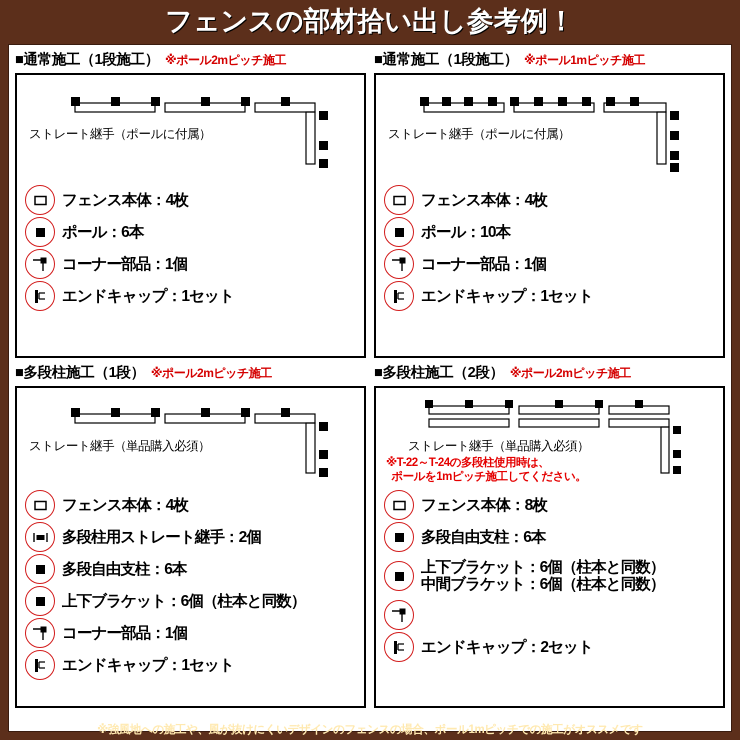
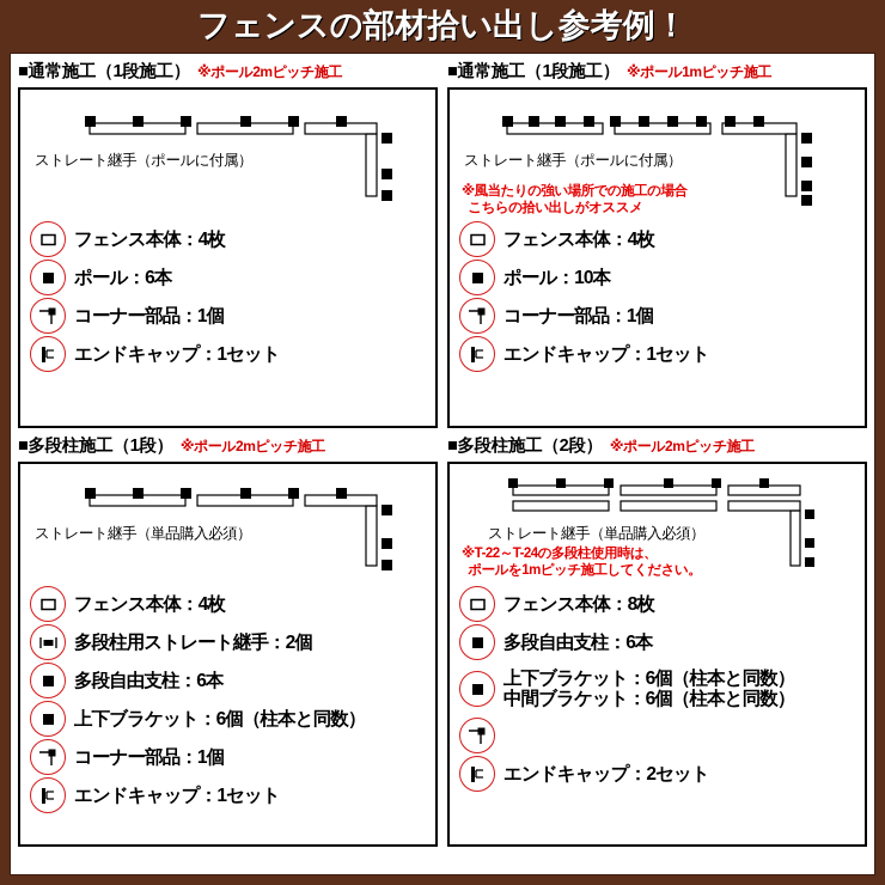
  フェンスの部材拾い出し参考例！
  ■通常施工（1段施工）
  ※ポール2mピッチ施工
  ストレート継手（ポールに付属）
  フェンス本体：4枚
  ポール：6本
  コーナー部品：1個
  エンドキャップ：1セット
  ■通常施工（1段施工）
  ※ポール1mピッチ施工
  ストレート継手（ポールに付属）
+ ※風当たりの強い場所での施工の場合
+ こちらの拾い出しがオススメ
  フェンス本体：4枚
  ポール：10本
  コーナー部品：1個
  エンドキャップ：1セット
  ■多段柱施工（1段）
  ※ポール2mピッチ施工
  ストレート継手（単品購入必須）
  フェンス本体：4枚
  多段柱用ストレート継手：2個
  多段自由支柱：6本
  上下ブラケット：6個（柱本と同数）
  コーナー部品：1個
  エンドキャップ：1セット
  ■多段柱施工（2段）
  ※ポール2mピッチ施工
  ストレート継手（単品購入必須）
  ※T-22～T-24の多段柱使用時は、
  ポールを1mピッチ施工してください。
  フェンス本体：8枚
  多段自由支柱：6本
  上下ブラケット：6個（柱本と同数）
  中間ブラケット：6個（柱本と同数）
  エンドキャップ：2セット
- ※強風地への施工や、風が抜けにくいデザインのフェンスの場合、ポール1mピッチでの施工がオススメです
